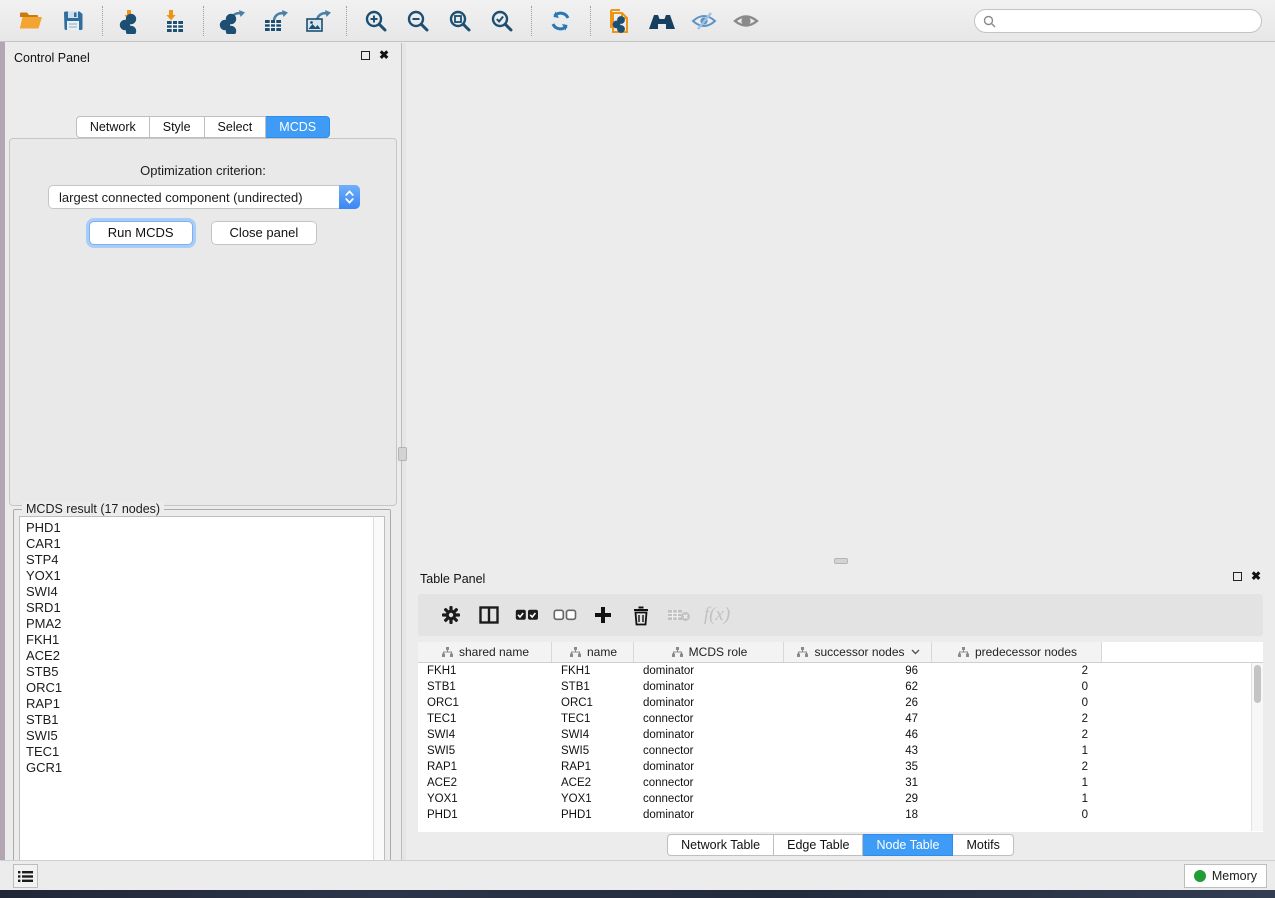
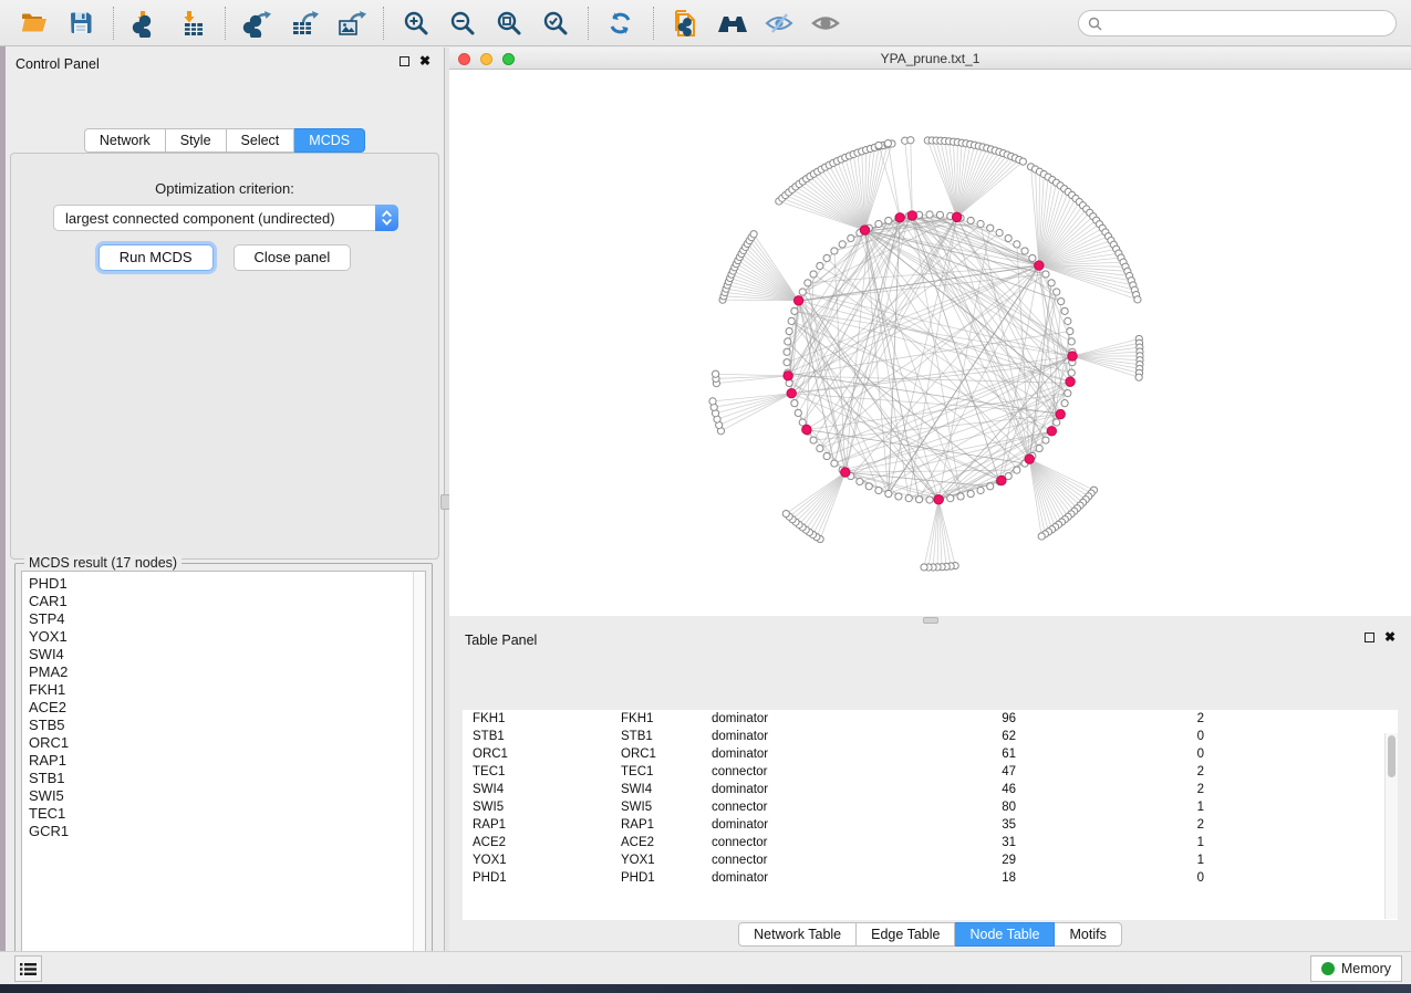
  Control Panel
  ✖
  Network
  Style
  Select
  MCDS
  Optimization criterion:
  largest connected component (undirected)
  Run MCDS
  Close panel
  MCDS result (17 nodes)
  PHD1
  CAR1
  STP4
  YOX1
  SWI4
- SRD1
  PMA2
  FKH1
  ACE2
  STB5
  ORC1
  RAP1
  STB1
  SWI5
  TEC1
  GCR1
+ YPA_prune.txt_1
  Table Panel
  ✖
- f(x)
- shared name
- name
- MCDS role
- successor nodes
- predecessor nodes
  FKH1
  FKH1
  dominator
  96
  2
  STB1
  STB1
  dominator
  62
  0
  ORC1
  ORC1
  dominator
- 26
+ 61
  0
  TEC1
  TEC1
  connector
  47
  2
  SWI4
  SWI4
  dominator
  46
  2
  SWI5
  SWI5
  connector
- 43
+ 80
  1
  RAP1
  RAP1
  dominator
  35
  2
  ACE2
  ACE2
  connector
  31
  1
  YOX1
  YOX1
  connector
  29
  1
  PHD1
  PHD1
  dominator
  18
  0
  Network Table
  Edge Table
  Node Table
  Motifs
  Memory
